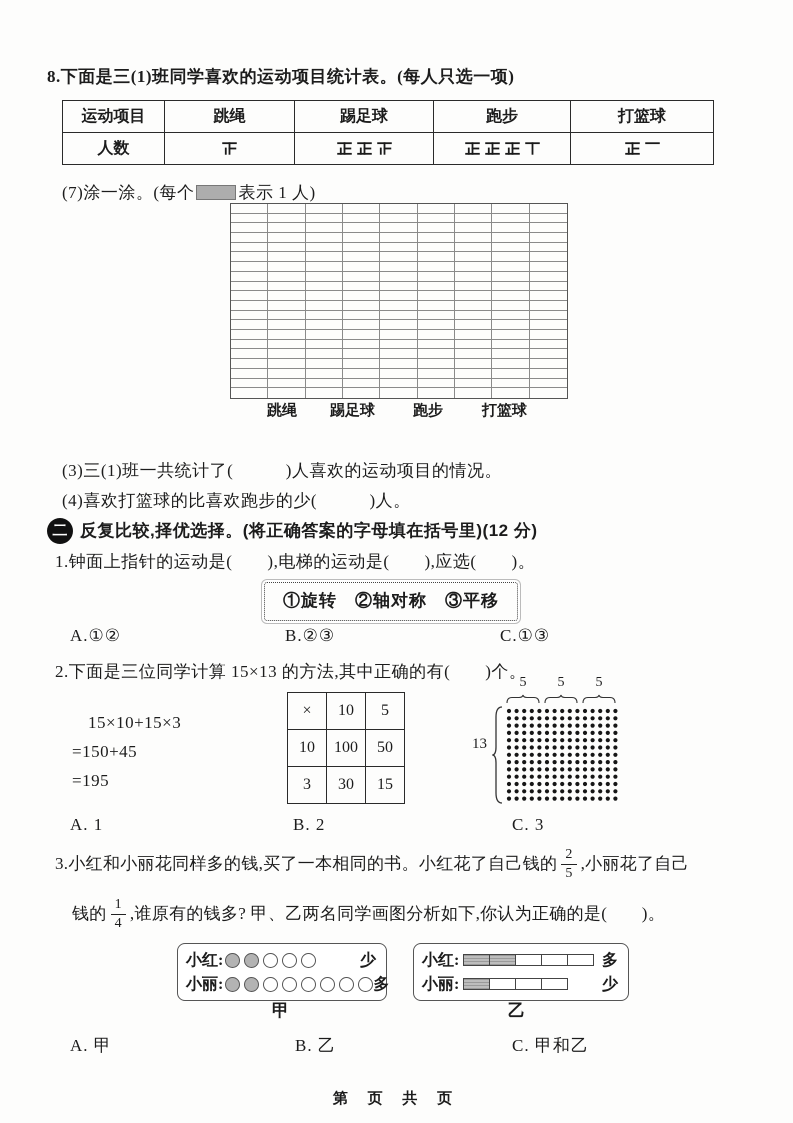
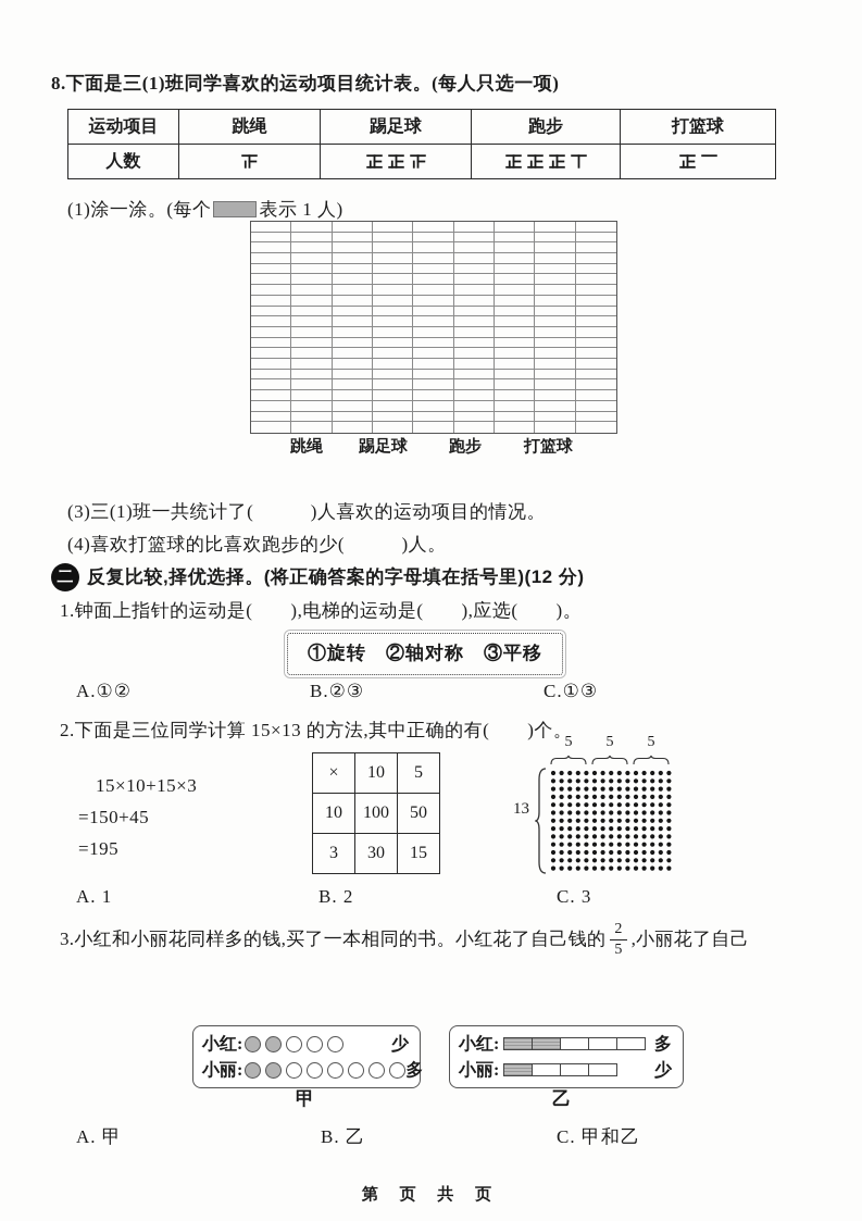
  8.下面是三(1)班同学喜欢的运动项目统计表。(每人只选一项)
  运动项目	跳绳	踢足球	跑步	打篮球
  人数
- (7)涂一涂。(每个 表示 1 人)
+ (1)涂一涂。(每个 表示 1 人)
  跳绳
  踢足球
  跑步
  打篮球
  (3)三(1)班一共统计了( )人喜欢的运动项目的情况。
  (4)喜欢打篮球的比喜欢跑步的少( )人。
  二
  反复比较,择优选择。(将正确答案的字母填在括号里)(12 分)
  1.钟面上指针的运动是( ),电梯的运动是( ),应选( )。
  ①旋转 ②轴对称 ③平移
  A.①②
  B.②③
  C.①③
  2.下面是三位同学计算 15×13 的方法,其中正确的有( )个。
  15×10+15×3
  =150+45
  =195
  ×	10	5
  10	100	50
  3	30	15
  5
  5
  5
  13
  A. 1
  B. 2
  C. 3
  3.小红和小丽花同样多的钱,买了一本相同的书。小红花了自己钱的
  2
  5
  ,小丽花了自己
- 钱的
- 1
- 4
- ,谁原有的钱多? 甲、乙两名同学画图分析如下,你认为正确的是( )。
  小红:
  少
  小丽:
  多
  甲
  小红:
  多
  小丽:
  少
  乙
  A. 甲
  B. 乙
  C. 甲和乙
  第 页 共 页
